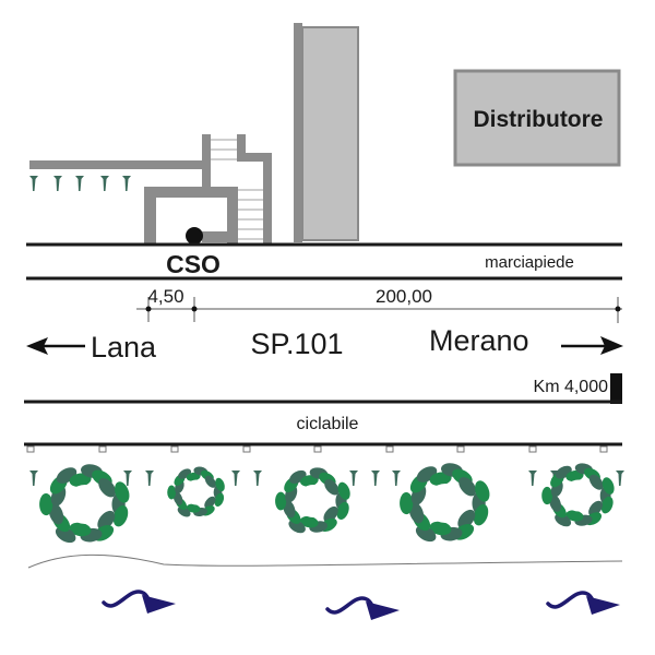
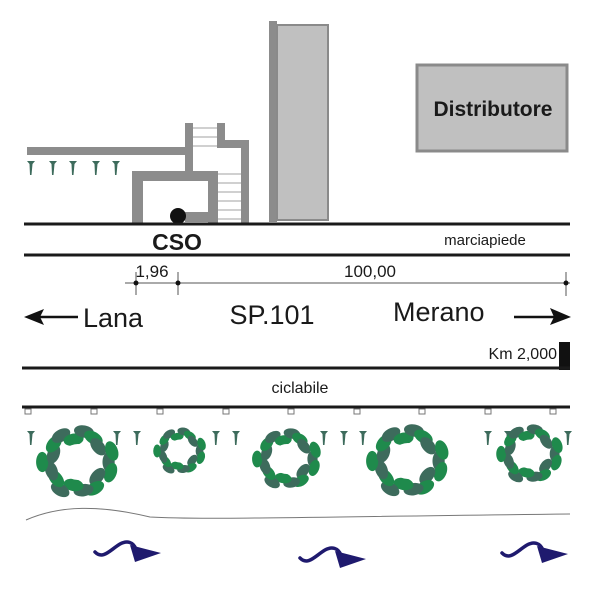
  Distributore
  CSO
  marciapiede
- 4,50
+ 1,96
- 200,00
+ 100,00
  Lana
  SP.101
  Merano
- Km 4,000
+ Km 2,000
  ciclabile
